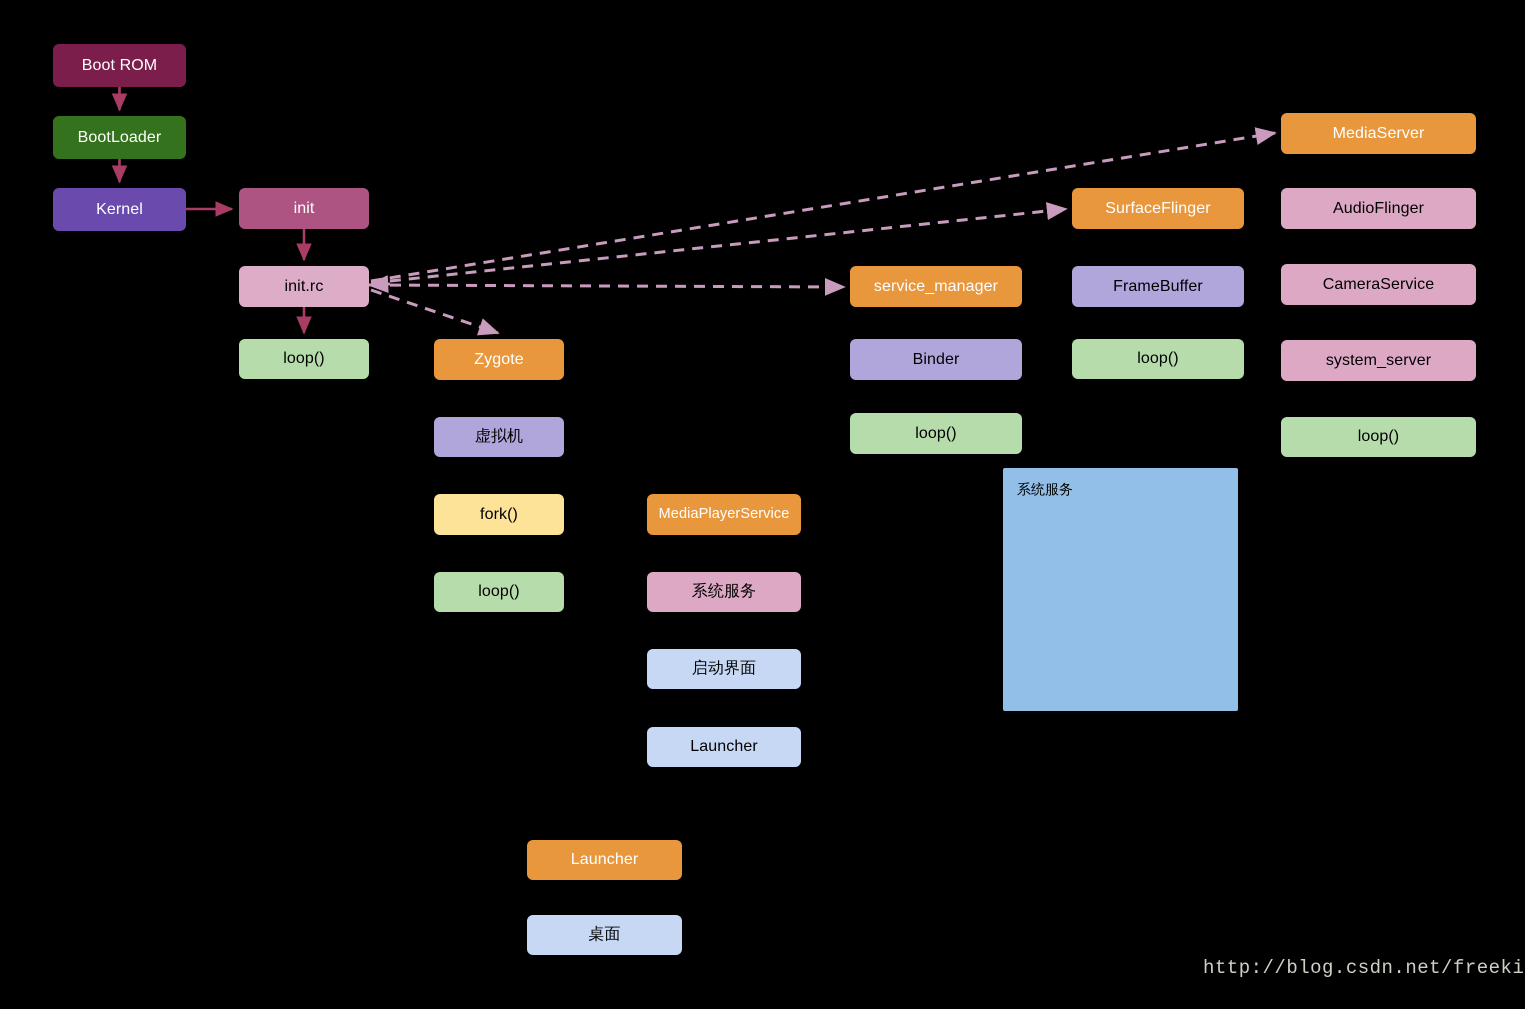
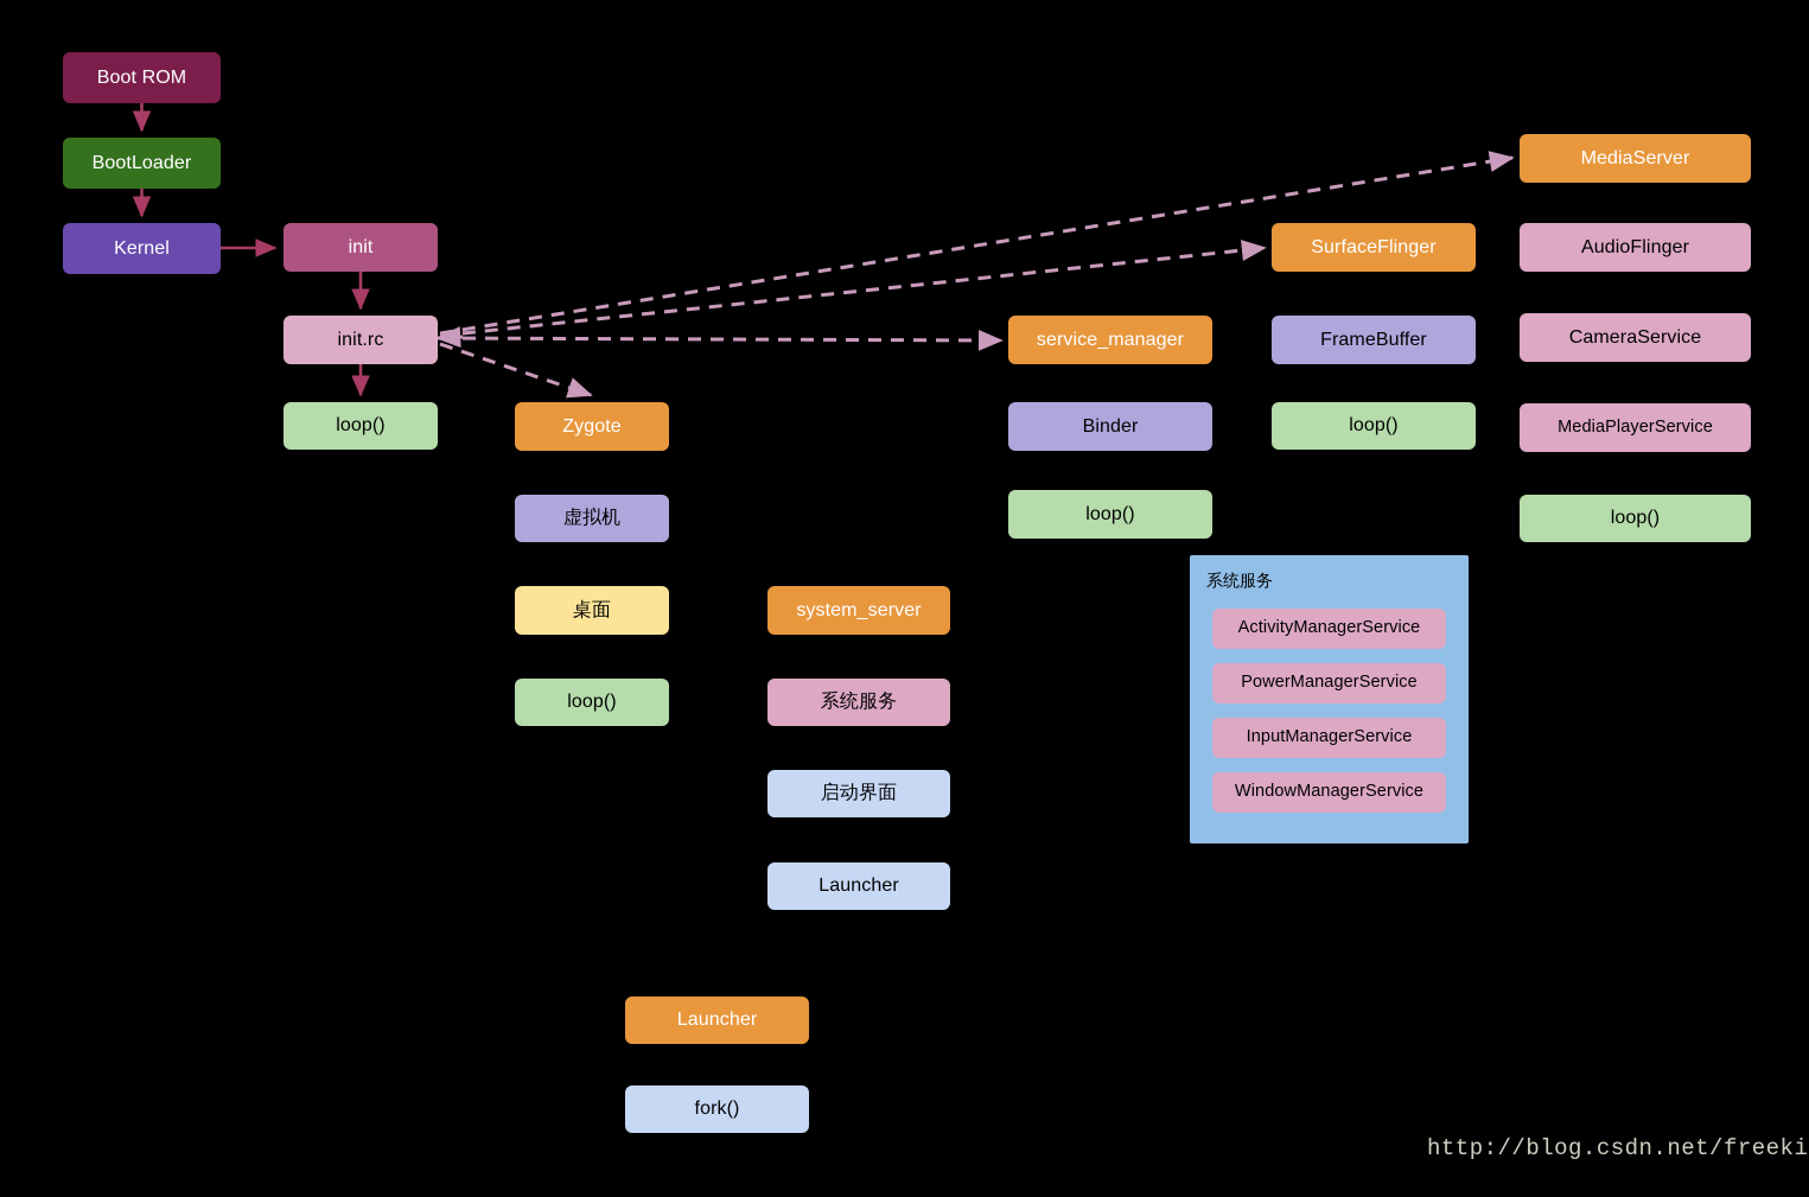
  Boot ROM
  BootLoader
  Kernel
  init
  init.rc
  loop()
  Zygote
  虚拟机
- fork()
+ 桌面
  loop()
- MediaPlayerService
+ system_server
  系统服务
  启动界面
  Launcher
  Launcher
- 桌面
+ fork()
  service_manager
  Binder
  loop()
  SurfaceFlinger
  FrameBuffer
  loop()
  MediaServer
  AudioFlinger
  CameraService
- system_server
+ MediaPlayerService
  loop()
  系统服务
  http://blog.csdn.net/freeki
+ ActivityManagerService
+ PowerManagerService
+ InputManagerService
+ WindowManagerService
